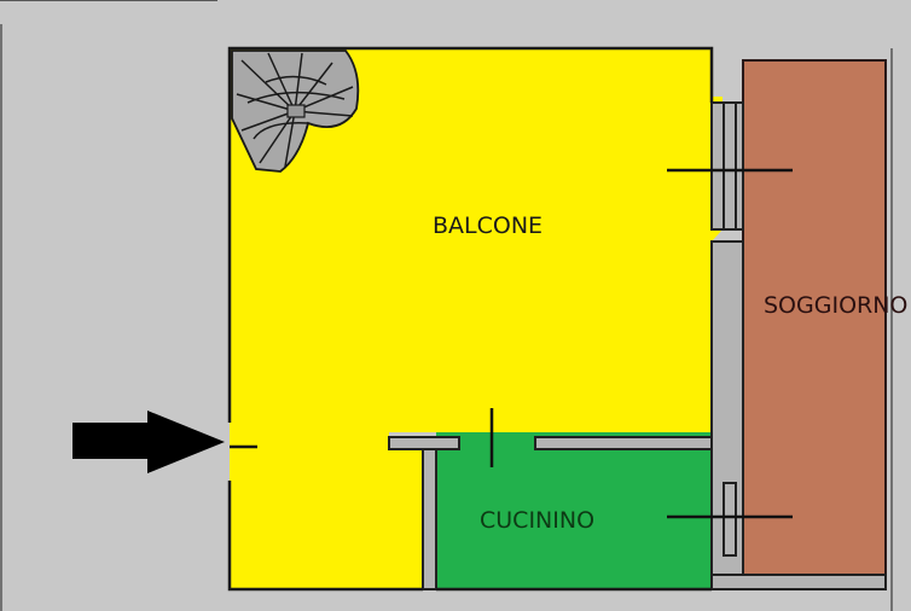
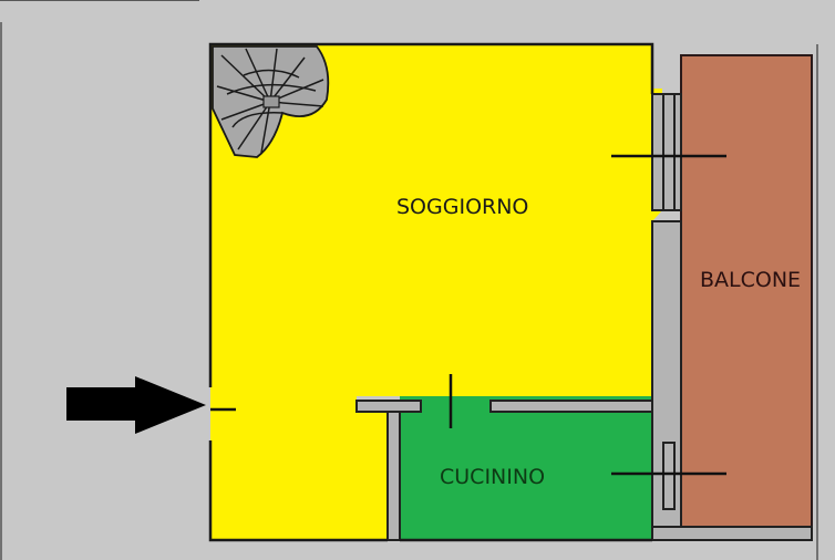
- BALCONE
+ SOGGIORNO
  CUCININO
- SOGGIORNO
+ BALCONE
